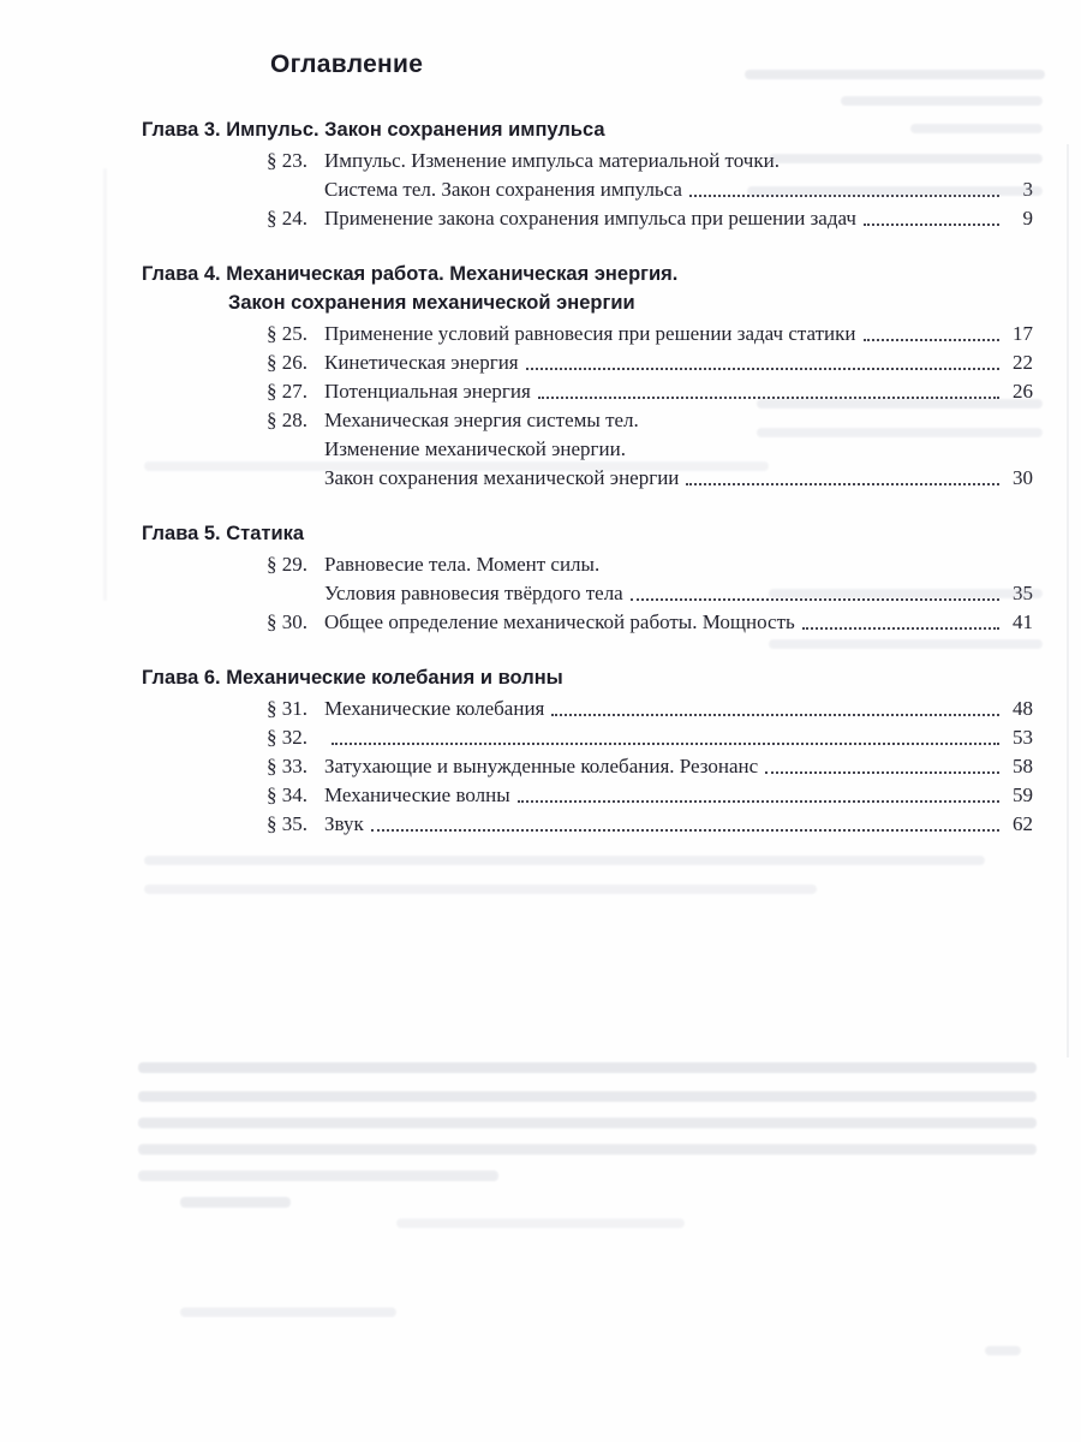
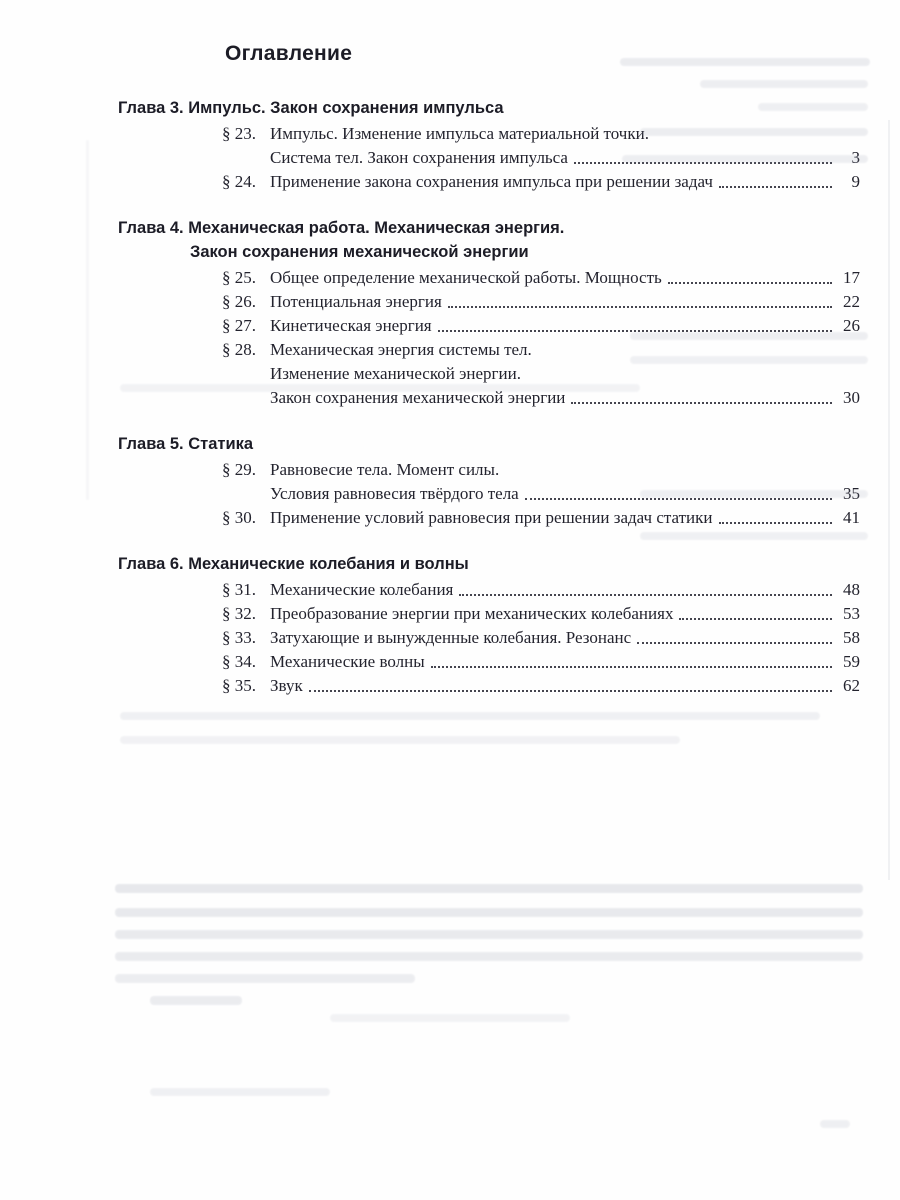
  Оглавление
  Глава 3. Импульс. Закон сохранения импульса
  § 23.
  Импульс. Изменение импульса материальной точки.
  Система тел. Закон сохранения импульса
  3
  § 24.
  Применение закона сохранения импульса при решении задач
  9
  Глава 4. Механическая работа. Механическая энергия.
  Закон сохранения механической энергии
  § 25.
- Применение условий равновесия при решении задач статики
+ Общее определение механической работы. Мощность
  17
  § 26.
- Кинетическая энергия
+ Потенциальная энергия
  22
  § 27.
- Потенциальная энергия
+ Кинетическая энергия
  26
  § 28.
  Механическая энергия системы тел.
  Изменение механической энергии.
  Закон сохранения механической энергии
  30
  Глава 5. Статика
  § 29.
  Равновесие тела. Момент силы.
  Условия равновесия твёрдого тела
  35
  § 30.
- Общее определение механической работы. Мощность
+ Применение условий равновесия при решении задач статики
  41
  Глава 6. Механические колебания и волны
  § 31.
  Механические колебания
  48
  § 32.
+ Преобразование энергии при механических колебаниях
  53
  § 33.
  Затухающие и вынужденные колебания. Резонанс
  58
  § 34.
  Механические волны
  59
  § 35.
  Звук
  62
